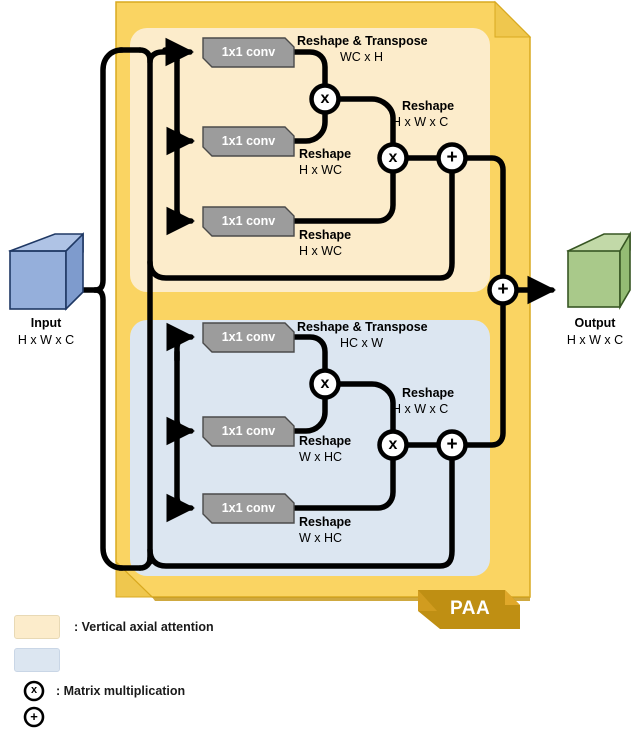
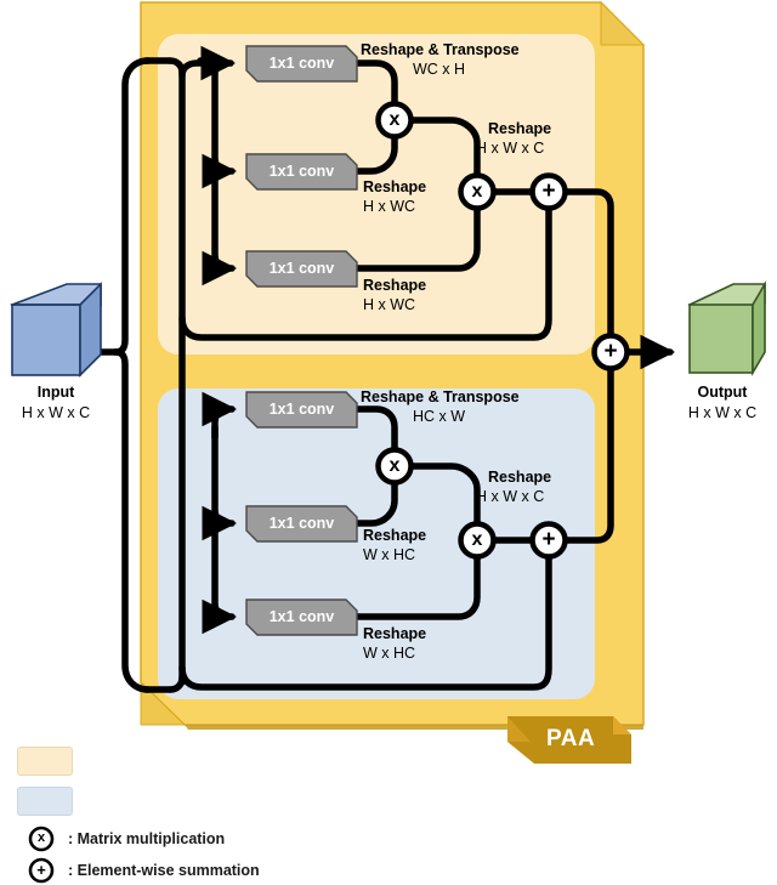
  1x1 conv
  1x1 conv
  1x1 conv
  1x1 conv
  1x1 conv
  1x1 conv
  x
  x
  +
  x
  x
  +
  +
  Reshape & Transpose
  WC x H
  Reshape
  H x WC
  Reshape
  H x WC
  Reshape
  H x W x C
  Reshape & Transpose
  HC x W
  Reshape
  W x HC
  Reshape
  W x HC
  Reshape
  H x W x C
  Input
  H x W x C
  Output
  H x W x C
  PAA
- : Vertical axial attention
  x
  : Matrix multiplication
  +
+ : Element-wise summation
